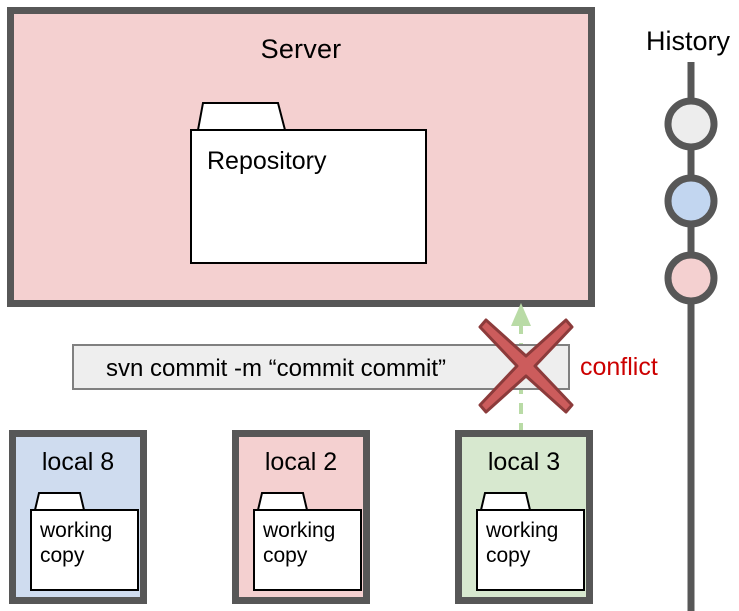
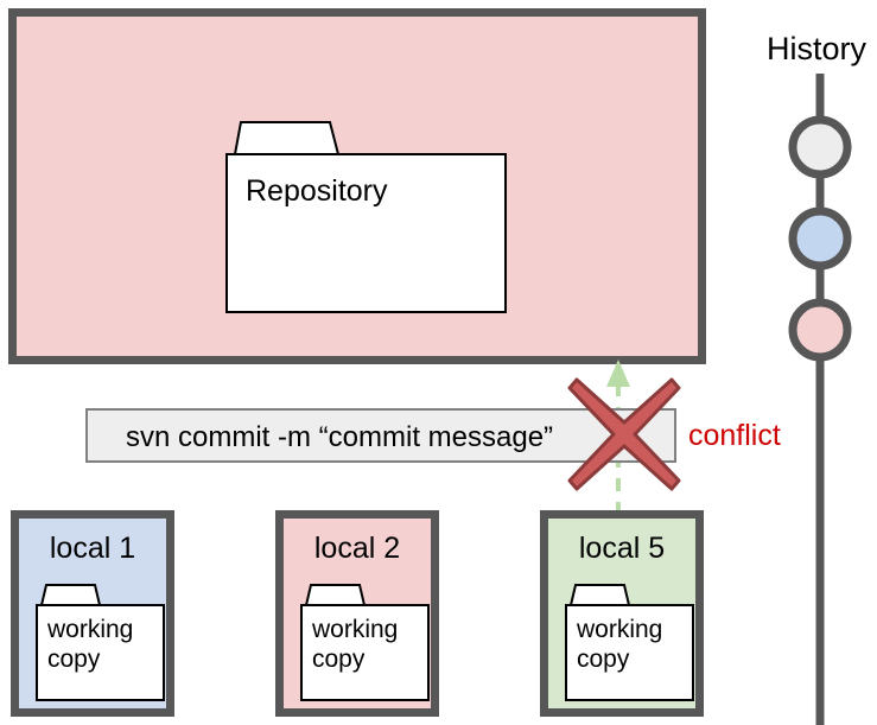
- Server
  Repository
- svn commit -m “commit commit”
+ svn commit -m “commit message”
  conflict
- local 8
+ local 1
  working
  copy
  local 2
  working
  copy
- local 3
+ local 5
  working
  copy
  History
